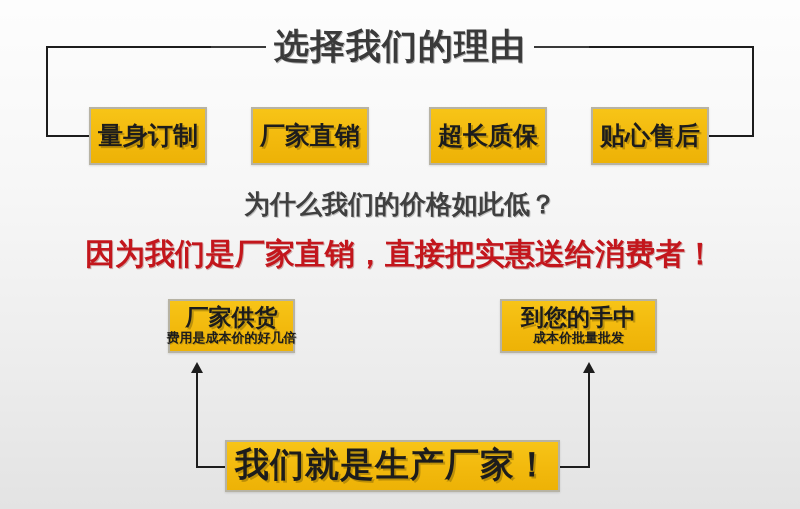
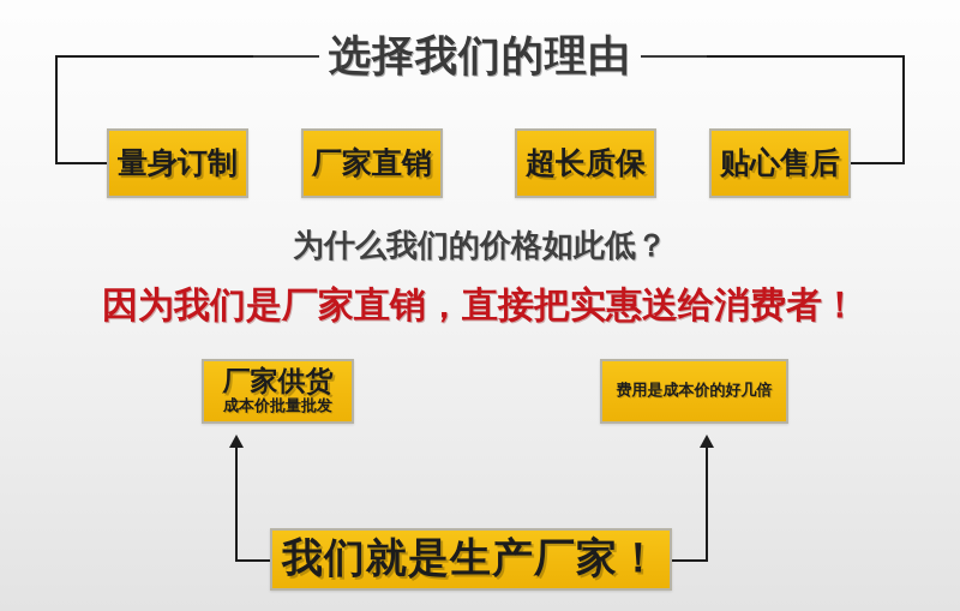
  选择我们的理由
  量身订制
  厂家直销
  超长质保
  贴心售后
  为什么我们的价格如此低？
  因为我们是厂家直销，直接把实惠送给消费者！
  厂家供货
- 费用是成本价的好几倍
+ 成本价批量批发
- 到您的手中
- 成本价批量批发
+ 费用是成本价的好几倍
  我们就是生产厂家！
